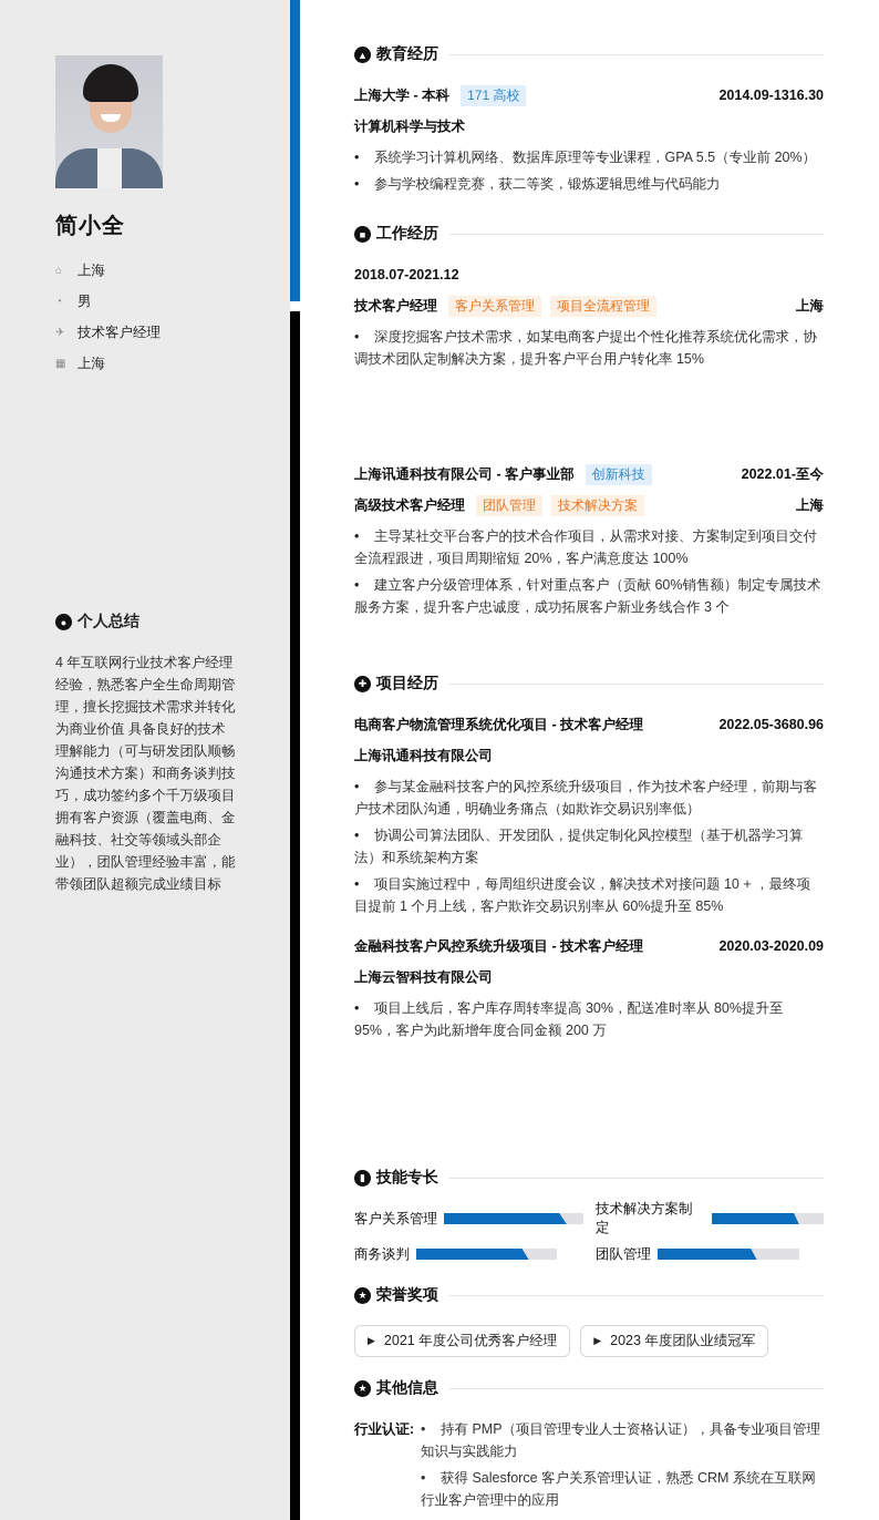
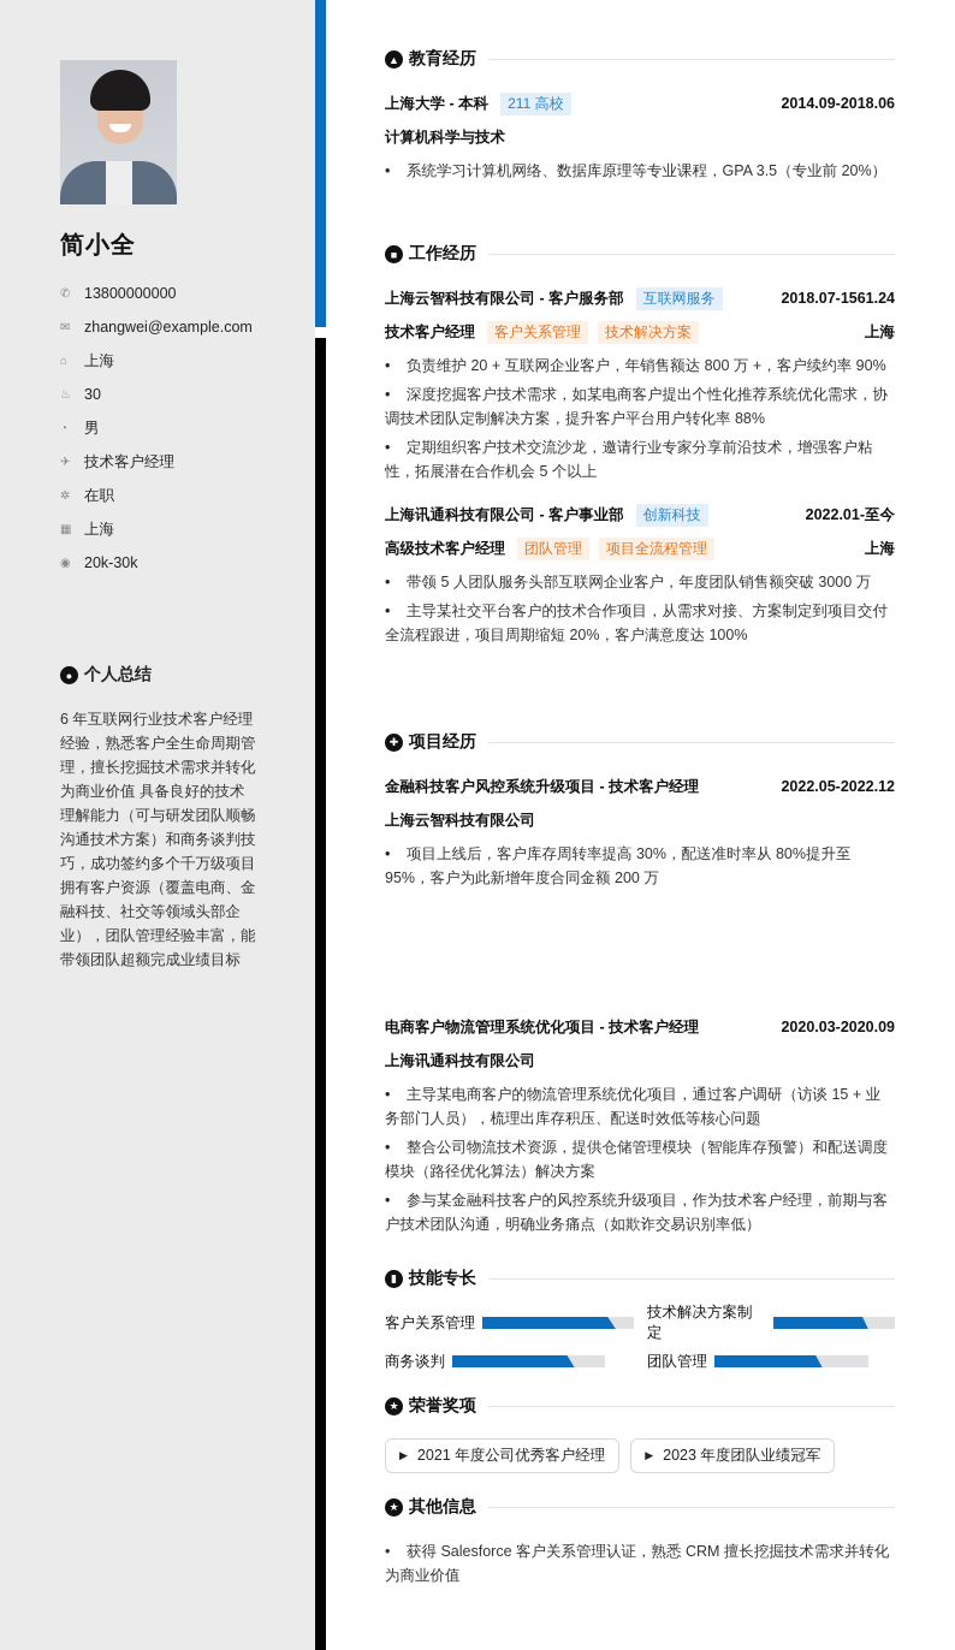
  简小全
+ ✆
+ 13800000000
+ ✉
+ zhangwei@example.com
  ⌂
  上海
+ ♨
+ 30
  ◔
  男
  ✈
  技术客户经理
+ ✲
+ 在职
  ▦
  上海
+ ◉
+ 20k-30k
  ●
  个人总结
- 4 年互联网行业技术客户经理经验，熟悉客户全生命周期管理，擅长挖掘技术需求并转化为商业价值 具备良好的技术理解能力（可与研发团队顺畅沟通技术方案）和商务谈判技巧，成功签约多个千万级项目 拥有客户资源（覆盖电商、金融科技、社交等领域头部企业），团队管理经验丰富，能带领团队超额完成业绩目标
+ 6 年互联网行业技术客户经理经验，熟悉客户全生命周期管理，擅长挖掘技术需求并转化为商业价值 具备良好的技术理解能力（可与研发团队顺畅沟通技术方案）和商务谈判技巧，成功签约多个千万级项目 拥有客户资源（覆盖电商、金融科技、社交等领域头部企业），团队管理经验丰富，能带领团队超额完成业绩目标
  ▲
  教育经历
  上海大学 - 本科
- 171 高校
+ 211 高校
- 2014.09-1316.30
+ 2014.09-2018.06
  计算机科学与技术
- 系统学习计算机网络、数据库原理等专业课程，GPA 5.5（专业前 20%）
+ 系统学习计算机网络、数据库原理等专业课程，GPA 3.5（专业前 20%）
- 参与学校编程竞赛，获二等奖，锻炼逻辑思维与代码能力
  ■
  工作经历
+ 上海云智科技有限公司 - 客户服务部
+ 互联网服务
- 2018.07-2021.12
+ 2018.07-1561.24
  技术客户经理
  客户关系管理
- 项目全流程管理
+ 技术解决方案
  上海
+ 负责维护 20 + 互联网企业客户，年销售额达 800 万 +，客户续约率 90%
- 深度挖掘客户技术需求，如某电商客户提出个性化推荐系统优化需求，协调技术团队定制解决方案，提升客户平台用户转化率 15%
+ 深度挖掘客户技术需求，如某电商客户提出个性化推荐系统优化需求，协调技术团队定制解决方案，提升客户平台用户转化率 88%
+ 定期组织客户技术交流沙龙，邀请行业专家分享前沿技术，增强客户粘性，拓展潜在合作机会 5 个以上
  上海讯通科技有限公司 - 客户事业部
  创新科技
  2022.01-至今
  高级技术客户经理
  团队管理
- 技术解决方案
+ 项目全流程管理
  上海
+ 带领 5 人团队服务头部互联网企业客户，年度团队销售额突破 3000 万
  主导某社交平台客户的技术合作项目，从需求对接、方案制定到项目交付全流程跟进，项目周期缩短 20%，客户满意度达 100%
- 建立客户分级管理体系，针对重点客户（贡献 60%销售额）制定专属技术服务方案，提升客户忠诚度，成功拓展客户新业务线合作 3 个
  ✚
  项目经历
- 电商客户物流管理系统优化项目 - 技术客户经理
+ 金融科技客户风控系统升级项目 - 技术客户经理
- 2022.05-3680.96
+ 2022.05-2022.12
- 上海讯通科技有限公司
+ 上海云智科技有限公司
- 参与某金融科技客户的风控系统升级项目，作为技术客户经理，前期与客户技术团队沟通，明确业务痛点（如欺诈交易识别率低）
+ 项目上线后，客户库存周转率提高 30%，配送准时率从 80%提升至 95%，客户为此新增年度合同金额 200 万
- 协调公司算法团队、开发团队，提供定制化风控模型（基于机器学习算法）和系统架构方案
- 项目实施过程中，每周组织进度会议，解决技术对接问题 10 + ，最终项目提前 1 个月上线，客户欺诈交易识别率从 60%提升至 85%
- 金融科技客户风控系统升级项目 - 技术客户经理
+ 电商客户物流管理系统优化项目 - 技术客户经理
  2020.03-2020.09
- 上海云智科技有限公司
+ 上海讯通科技有限公司
+ 主导某电商客户的物流管理系统优化项目，通过客户调研（访谈 15 + 业务部门人员），梳理出库存积压、配送时效低等核心问题
+ 整合公司物流技术资源，提供仓储管理模块（智能库存预警）和配送调度模块（路径优化算法）解决方案
- 项目上线后，客户库存周转率提高 30%，配送准时率从 80%提升至 95%，客户为此新增年度合同金额 200 万
+ 参与某金融科技客户的风控系统升级项目，作为技术客户经理，前期与客户技术团队沟通，明确业务痛点（如欺诈交易识别率低）
  ▮
  技能专长
  客户关系管理
  技术解决方案制定
  商务谈判
  团队管理
  ★
  荣誉奖项
  ▶
  2021 年度公司优秀客户经理
  ▶
  2023 年度团队业绩冠军
  ★
  其他信息
- 行业认证:
- 持有 PMP（项目管理专业人士资格认证），具备专业项目管理知识与实践能力
- 获得 Salesforce 客户关系管理认证，熟悉 CRM 系统在互联网行业客户管理中的应用
+ 获得 Salesforce 客户关系管理认证，熟悉 CRM 擅长挖掘技术需求并转化为商业价值
